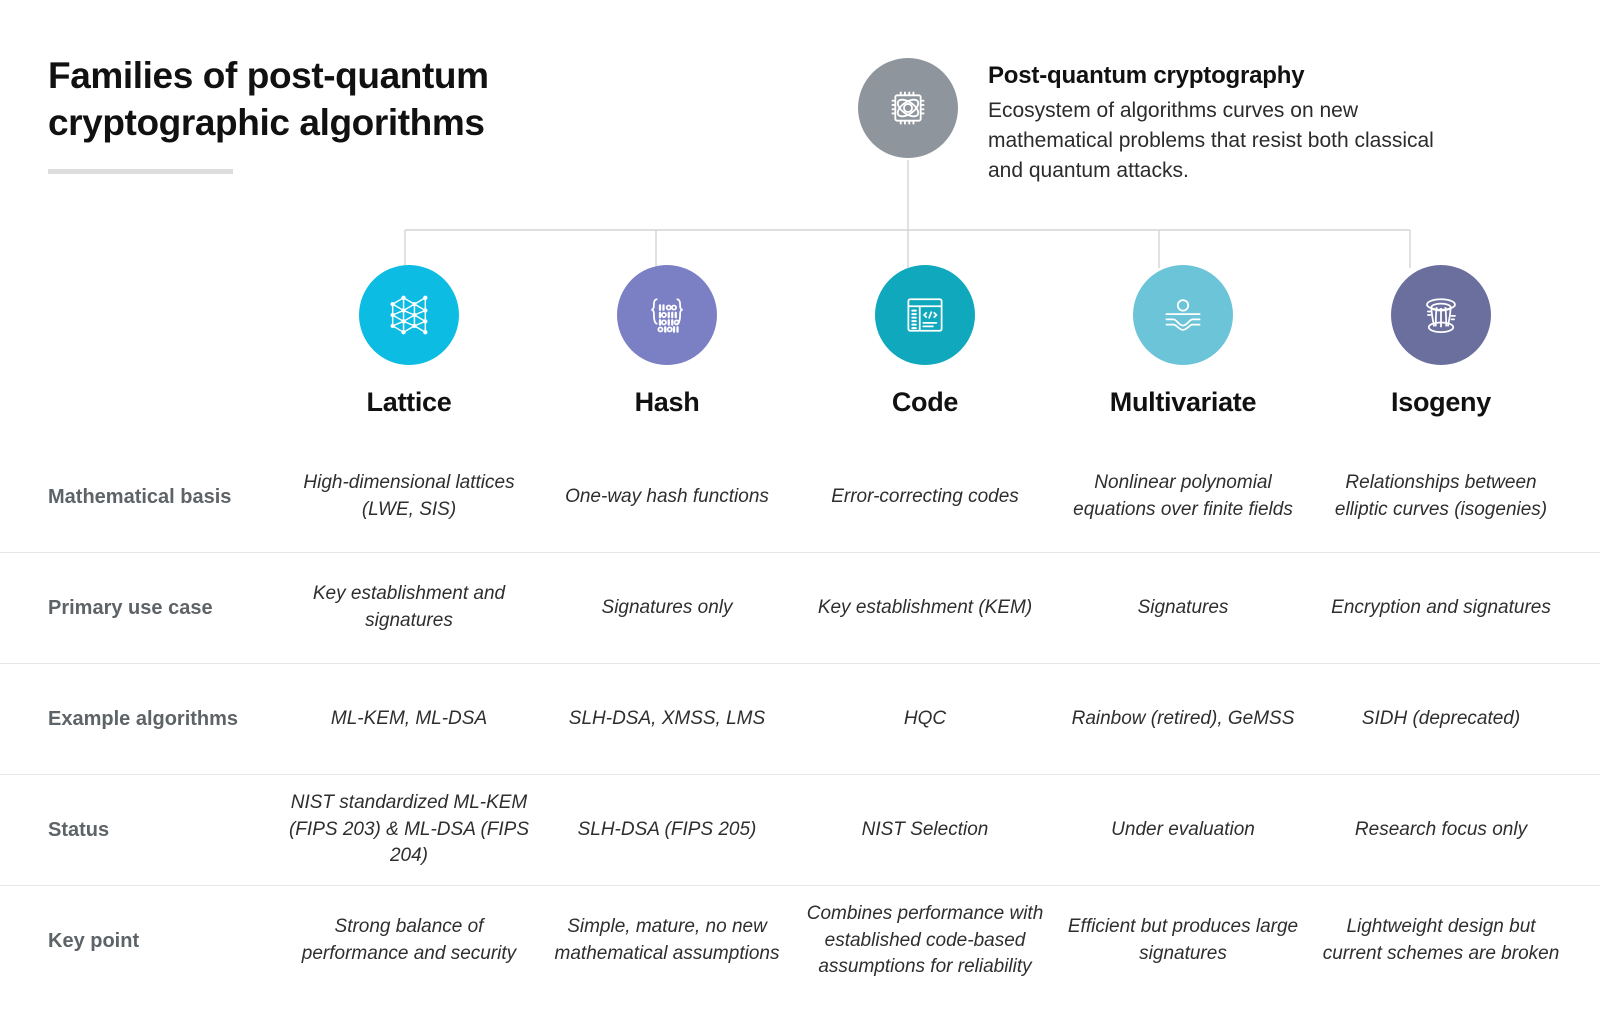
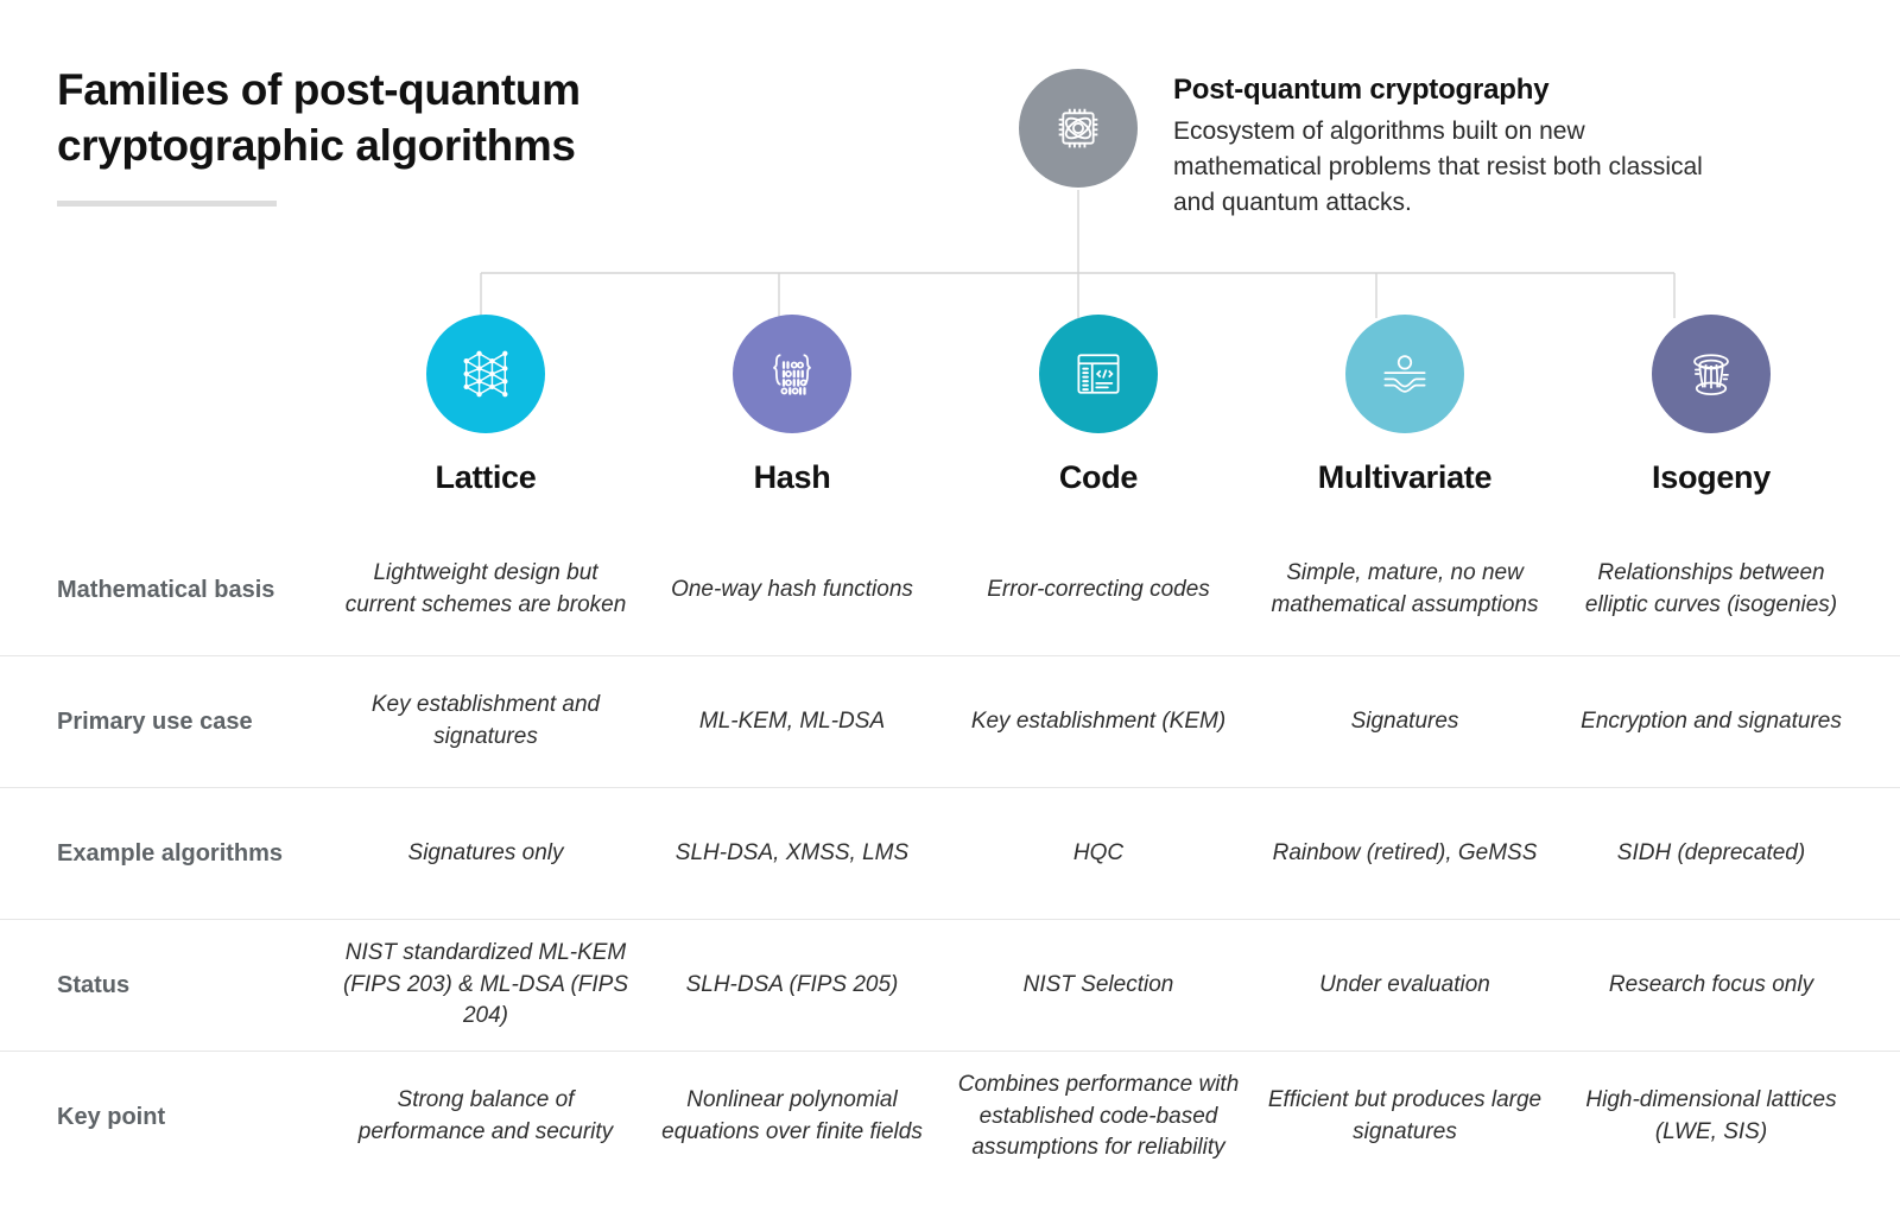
  Families of post-quantum cryptographic algorithms
  Post-quantum cryptography
- Ecosystem of algorithms curves on new mathematical problems that resist both classical and quantum attacks.
+ Ecosystem of algorithms built on new mathematical problems that resist both classical and quantum attacks.
  Lattice
  Hash
  Code
  Multivariate
  Isogeny
  Mathematical basis
- High-dimensional lattices (LWE, SIS)
+ Lightweight design but current schemes are broken
  One-way hash functions
  Error-correcting codes
- Nonlinear polynomial equations over finite fields
+ Simple, mature, no new mathematical assumptions
  Relationships between elliptic curves (isogenies)
  Primary use case
  Key establishment and signatures
- Signatures only
+ ML-KEM, ML-DSA
  Key establishment (KEM)
  Signatures
  Encryption and signatures
  Example algorithms
- ML-KEM, ML-DSA
+ Signatures only
  SLH-DSA, XMSS, LMS
  HQC
  Rainbow (retired), GeMSS
  SIDH (deprecated)
  Status
  NIST standardized ML-KEM (FIPS 203) & ML-DSA (FIPS 204)
  SLH-DSA (FIPS 205)
  NIST Selection
  Under evaluation
  Research focus only
  Key point
  Strong balance of performance and security
- Simple, mature, no new mathematical assumptions
+ Nonlinear polynomial equations over finite fields
  Combines performance with established code-based assumptions for reliability
  Efficient but produces large signatures
- Lightweight design but current schemes are broken
+ High-dimensional lattices (LWE, SIS)
